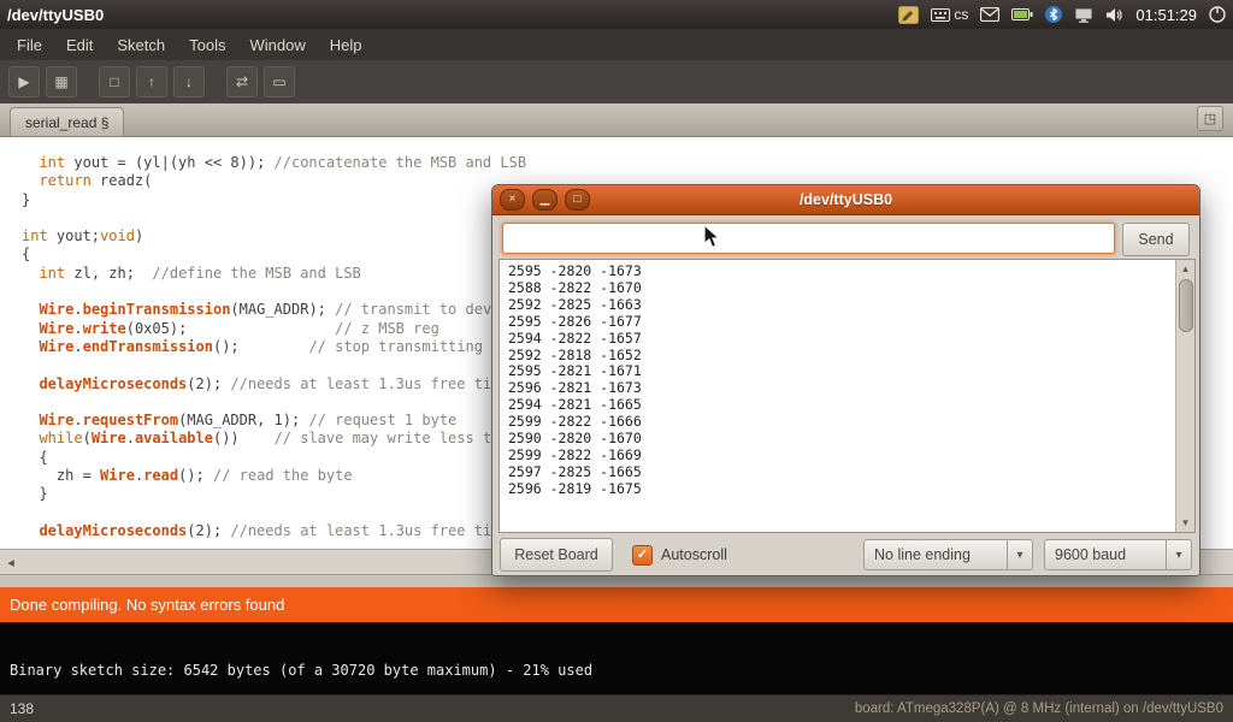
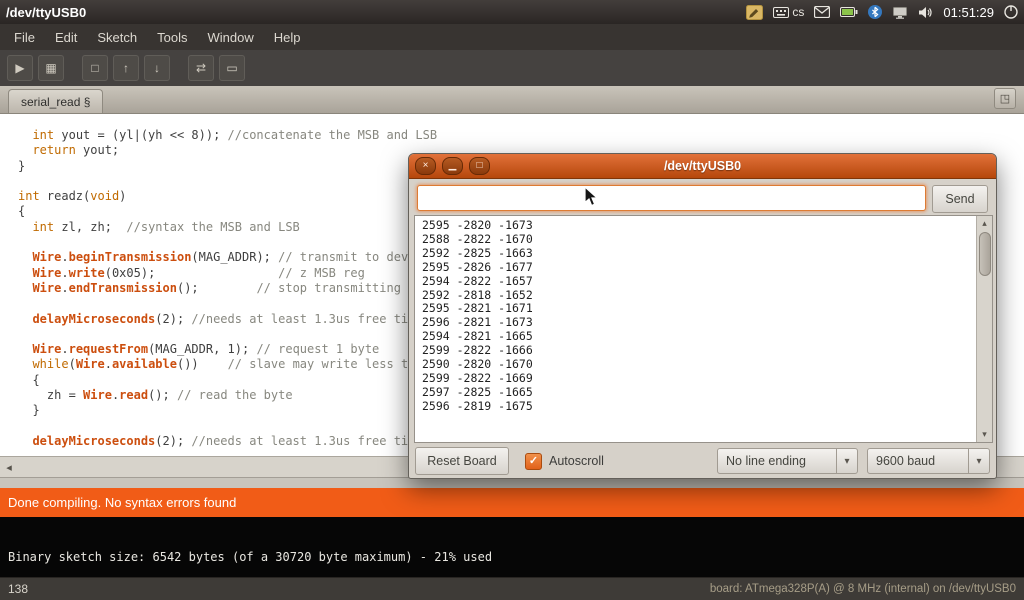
  /dev/ttyUSB0
  cs
  01:51:29
  File
  Edit
  Sketch
  Tools
  Window
  Help
  ▶
  ▦
  □
  ↑
  ↓
  ⇄
  ▭
  serial_read §
  ◳
  int yout = (yl|(yh << 8)); //concatenate the MSB and LSB
- return readz(
+ return yout;
  }
- int yout;void)
+ int readz(void)
  {
- int zl, zh; //define the MSB and LSB
+ int zl, zh; //syntax the MSB and LSB
  Wire.beginTransmission(MAG_ADDR); // transmit to dev
  Wire.write(0x05); // z MSB reg
  Wire.endTransmission(); // stop transmitting
  delayMicroseconds(2); //needs at least 1.3us free ti
  Wire.requestFrom(MAG_ADDR, 1); // request 1 byte
  while(Wire.available()) // slave may write less t
  {
  zh = Wire.read(); // read the byte
  }
  delayMicroseconds(2); //needs at least 1.3us free ti
  ◂
  Done compiling. No syntax errors found
  Binary sketch size: 6542 bytes (of a 30720 byte maximum) - 21% used
  138
  board: ATmega328P(A) @ 8 MHz (internal) on /dev/ttyUSB0
  ×
  ▁
  □
  /dev/ttyUSB0
  Send
  2595 -2820 -1673
  2588 -2822 -1670
  2592 -2825 -1663
  2595 -2826 -1677
  2594 -2822 -1657
  2592 -2818 -1652
  2595 -2821 -1671
  2596 -2821 -1673
  2594 -2821 -1665
  2599 -2822 -1666
  2590 -2820 -1670
  2599 -2822 -1669
  2597 -2825 -1665
  2596 -2819 -1675
  ▴
  ▾
  Reset Board
  ✓
  Autoscroll
  No line ending
  ▾
  9600 baud
  ▾
